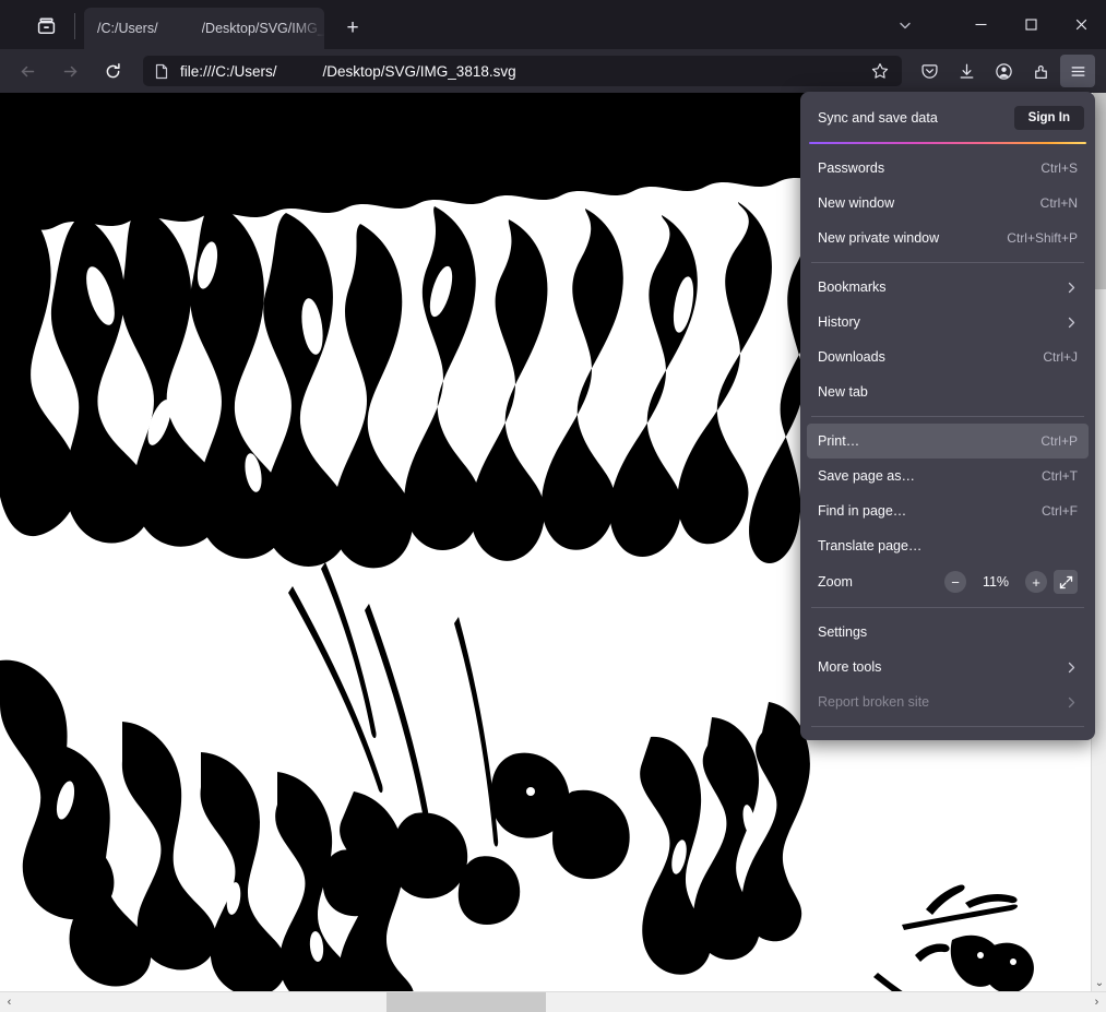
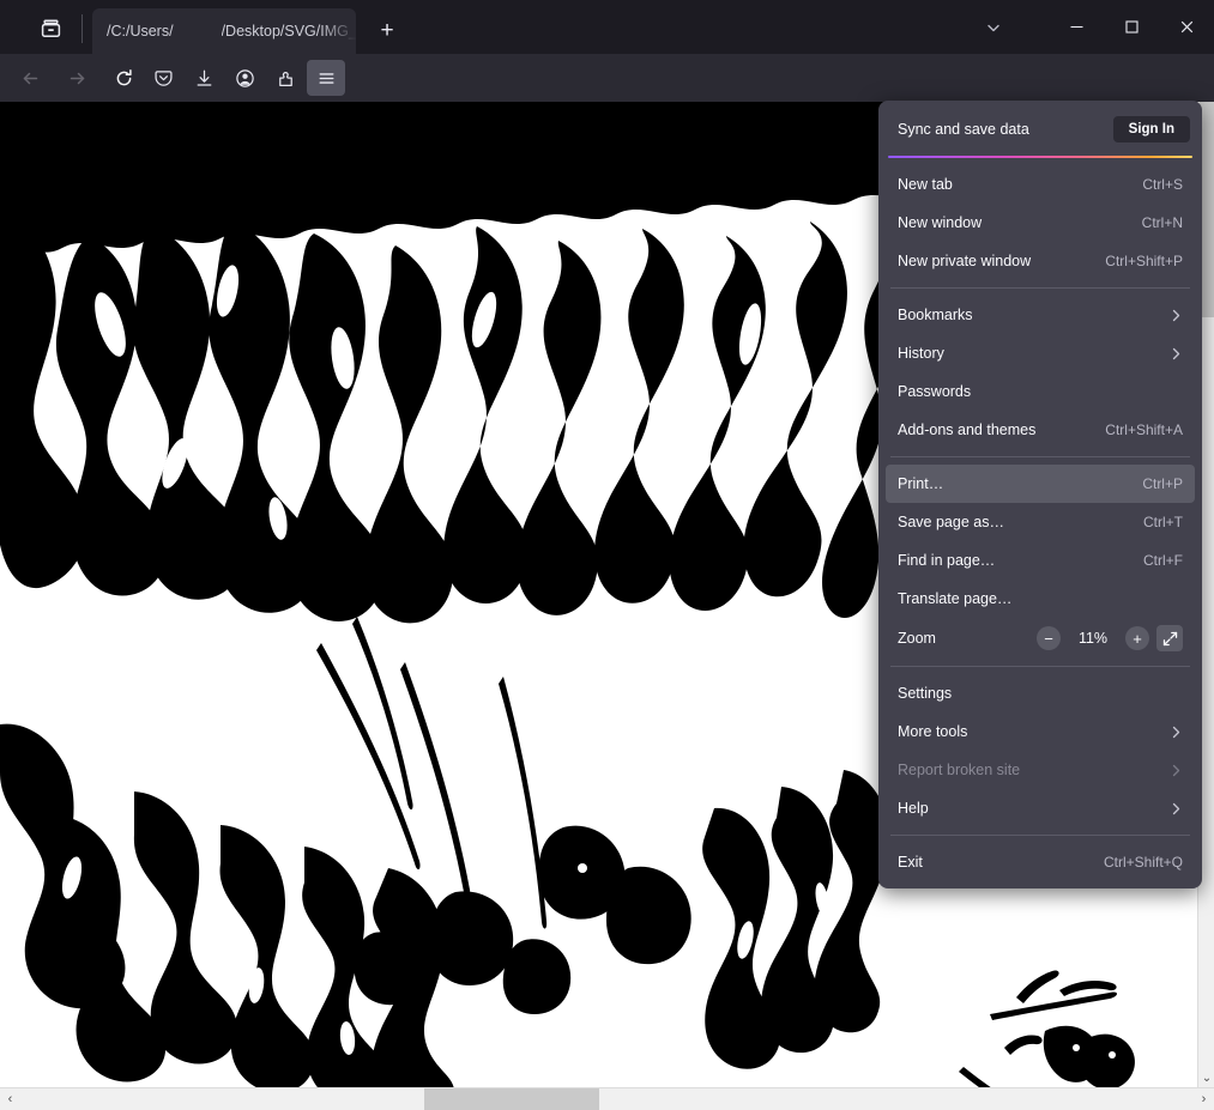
  /C:/Users/
  /Desktop/SVG/IMG_
  +
- file:///C:/Users/
- /Desktop/SVG/IMG_3818.svg
  ⌄
  ‹
  ›
  Sync and save data
  Sign In
- Passwords
+ New tab
  Ctrl+S
  New window
  Ctrl+N
  New private window
  Ctrl+Shift+P
  Bookmarks
  History
- Downloads
- Ctrl+J
- New tab
+ Passwords
+ Add-ons and themes
+ Ctrl+Shift+A
  Print…
  Ctrl+P
  Save page as…
  Ctrl+T
  Find in page…
  Ctrl+F
  Translate page…
  Zoom
  −
  11%
  +
  Settings
  More tools
  Report broken site
+ Help
+ Exit
+ Ctrl+Shift+Q
